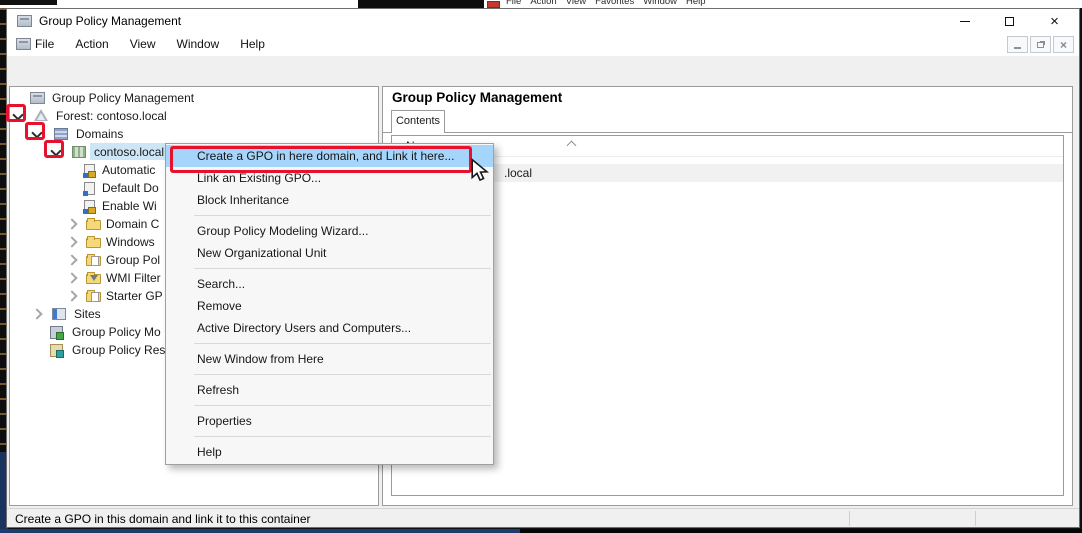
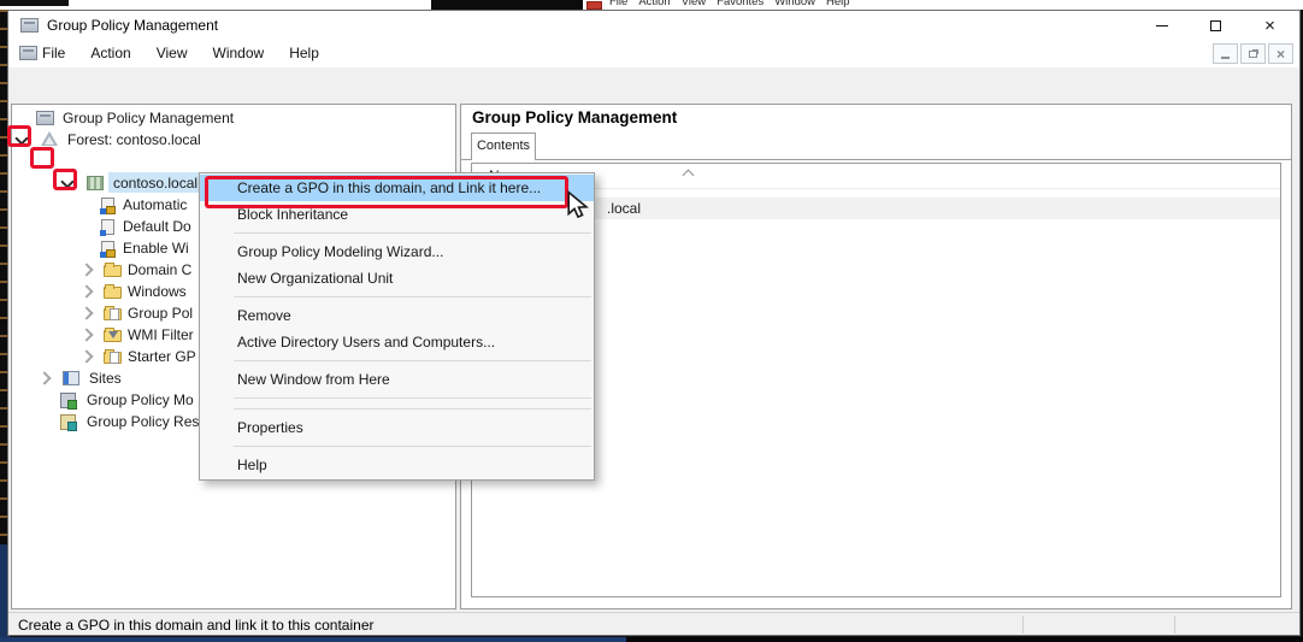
  File
  Action
  View
  Favorites
  Window
  Help
  Group Policy Management
  ×
  File
  Action
  View
  Window
  Help
  ×
  Group Policy Management
  Forest: contoso.local
- Domains
  contoso.local
  Automatic
  Default Do
  Enable Wi
  Domain C
  Windows
  Group Pol
  WMI Filter
  Starter GP
  Sites
  Group Policy Mo
  Group Policy Res
  Group Policy Management
  Contents
  .local
  Create a GPO in this domain and link it to this container
- Create a GPO in here domain, and Link it here...
+ Create a GPO in this domain, and Link it here...
- Link an Existing GPO...
  Block Inheritance
  Group Policy Modeling Wizard...
  New Organizational Unit
- Search...
  Remove
  Active Directory Users and Computers...
  New Window from Here
- Refresh
  Properties
  Help
